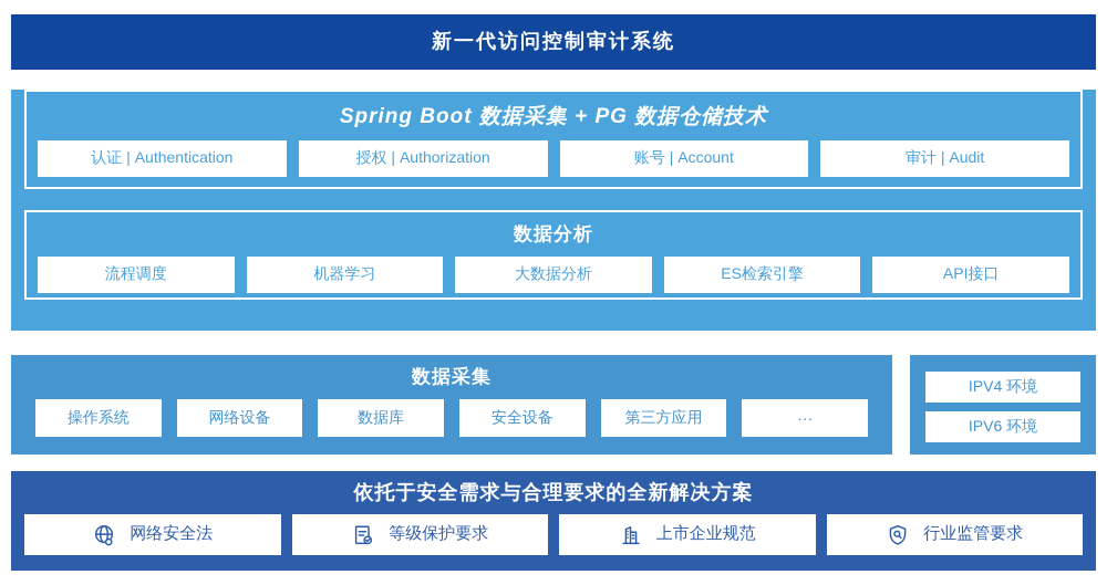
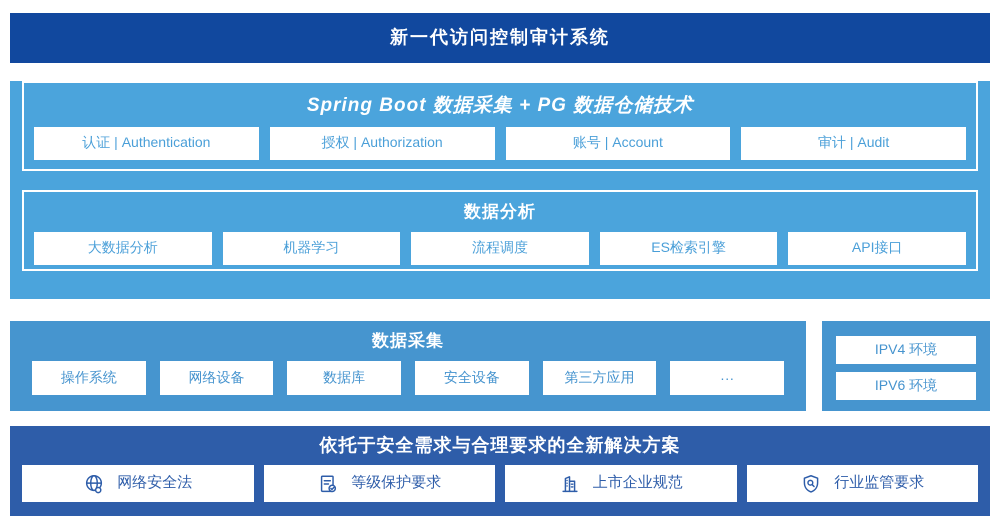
  新一代访问控制审计系统
  Spring Boot 数据采集 + PG 数据仓储技术
  认证 | Authentication
  授权 | Authorization
  账号 | Account
  审计 | Audit
  数据分析
- 流程调度
+ 大数据分析
  机器学习
- 大数据分析
+ 流程调度
  ES检索引擎
  API接口
  数据采集
  操作系统
  网络设备
  数据库
  安全设备
  第三方应用
  ···
  IPV4 环境
  IPV6 环境
  依托于安全需求与合理要求的全新解决方案
  网络安全法
  等级保护要求
  上市企业规范
  行业监管要求
